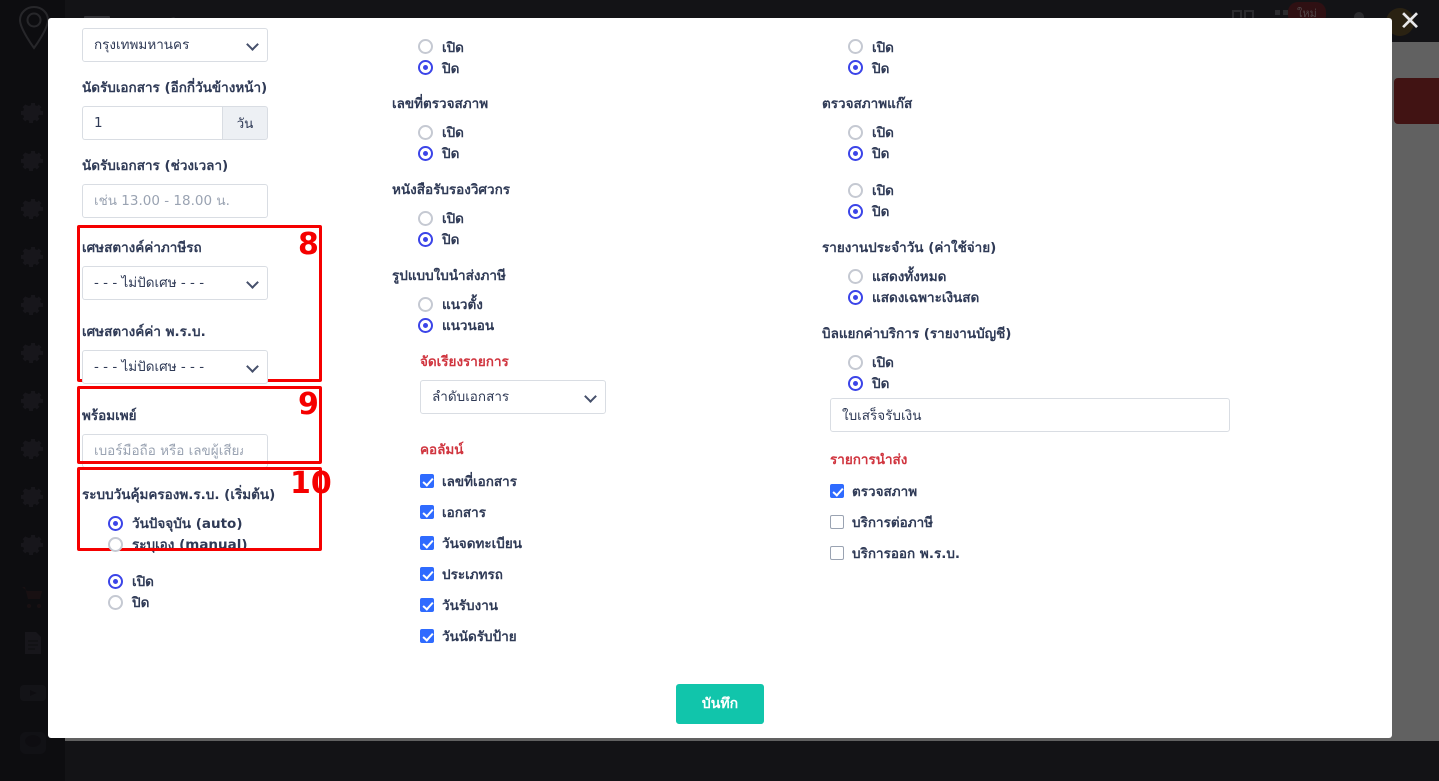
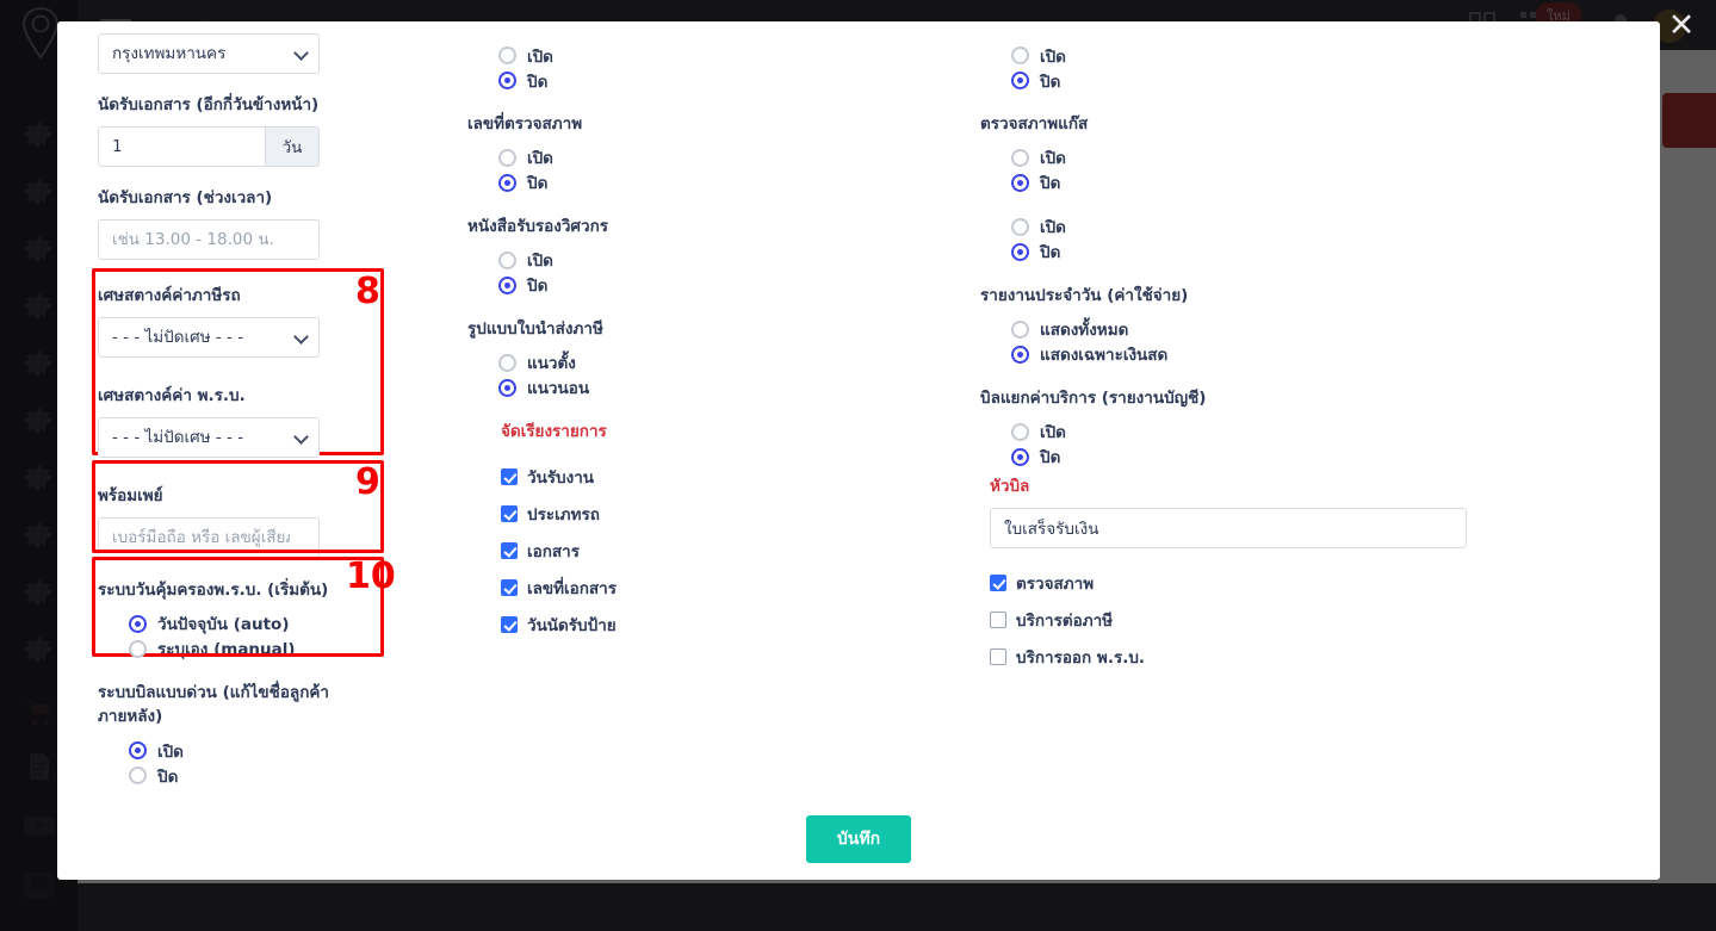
  ใหม่
  ✕
  กรุงเทพมหานคร
  นัดรับเอกสาร (อีกกี่วันข้างหน้า)
  1
  วัน
  นัดรับเอกสาร (ช่วงเวลา)
  เช่น 13.00 - 18.00 น.
  8
  เศษสตางค์ค่าภาษีรถ
  - - - ไม่ปัดเศษ - - -
  เศษสตางค์ค่า พ.ร.บ.
  - - - ไม่ปัดเศษ - - -
  9
  พร้อมเพย์
  เบอร์มือถือ หรือ เลขผู้เสีย
  10
  ระบบวันคุ้มครองพ.ร.บ. (เริ่มต้น)
  วันปัจจุบัน (auto)
  ระบุเอง (manual)
+ ระบบบิลแบบด่วน (แก้ไขชื่อลูกค้าภายหลัง)
  เปิด
  ปิด
  เปิด
  ปิด
  เลขที่ตรวจสภาพ
  เปิด
  ปิด
  หนังสือรับรองวิศวกร
  เปิด
  ปิด
  รูปแบบใบนำส่งภาษี
  แนวตั้ง
  แนวนอน
  จัดเรียงรายการ
- ลำดับเอกสาร
- คอลัมน์
- เลขที่เอกสาร
+ วันรับงาน
- เอกสาร
+ ประเภทรถ
- วันจดทะเบียน
- ประเภทรถ
+ เอกสาร
- วันรับงาน
+ เลขที่เอกสาร
  วันนัดรับป้าย
  เปิด
  ปิด
  ตรวจสภาพแก๊ส
  เปิด
  ปิด
  เปิด
  ปิด
  รายงานประจำวัน (ค่าใช้จ่าย)
  แสดงทั้งหมด
  แสดงเฉพาะเงินสด
  บิลแยกค่าบริการ (รายงานบัญชี)
  เปิด
  ปิด
+ หัวบิล
  ใบเสร็จรับเงิน
- รายการนำส่ง
  ตรวจสภาพ
  บริการต่อภาษี
  บริการออก พ.ร.บ.
  บันทึก
